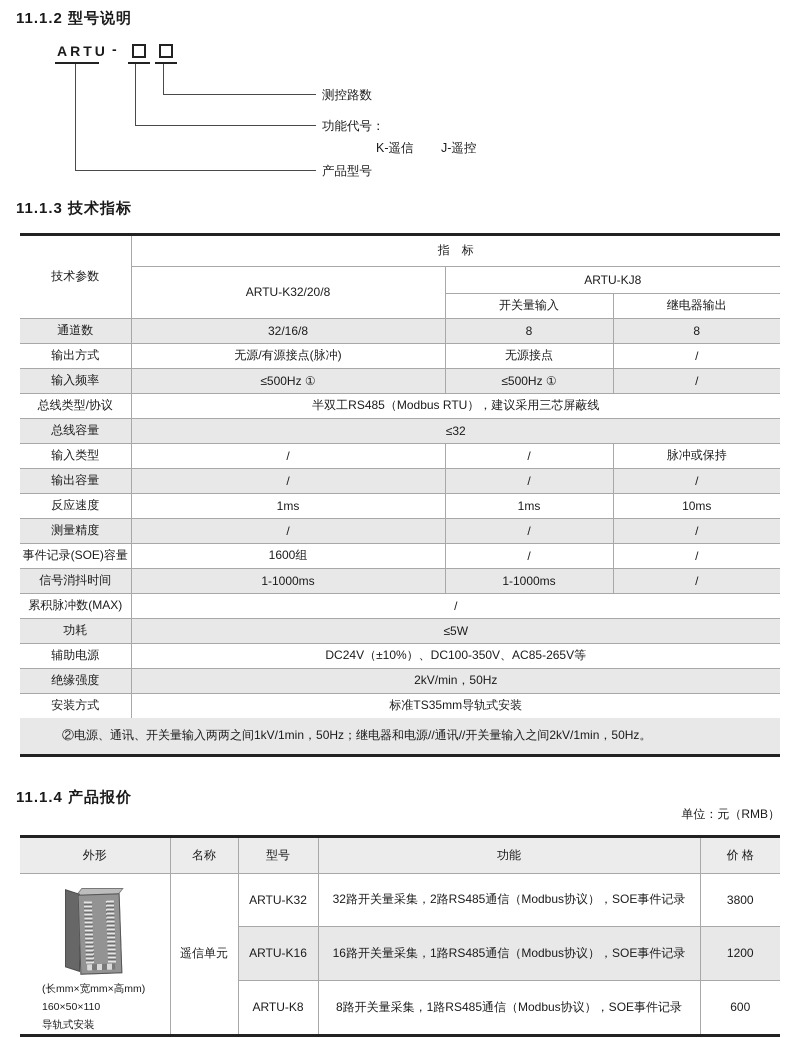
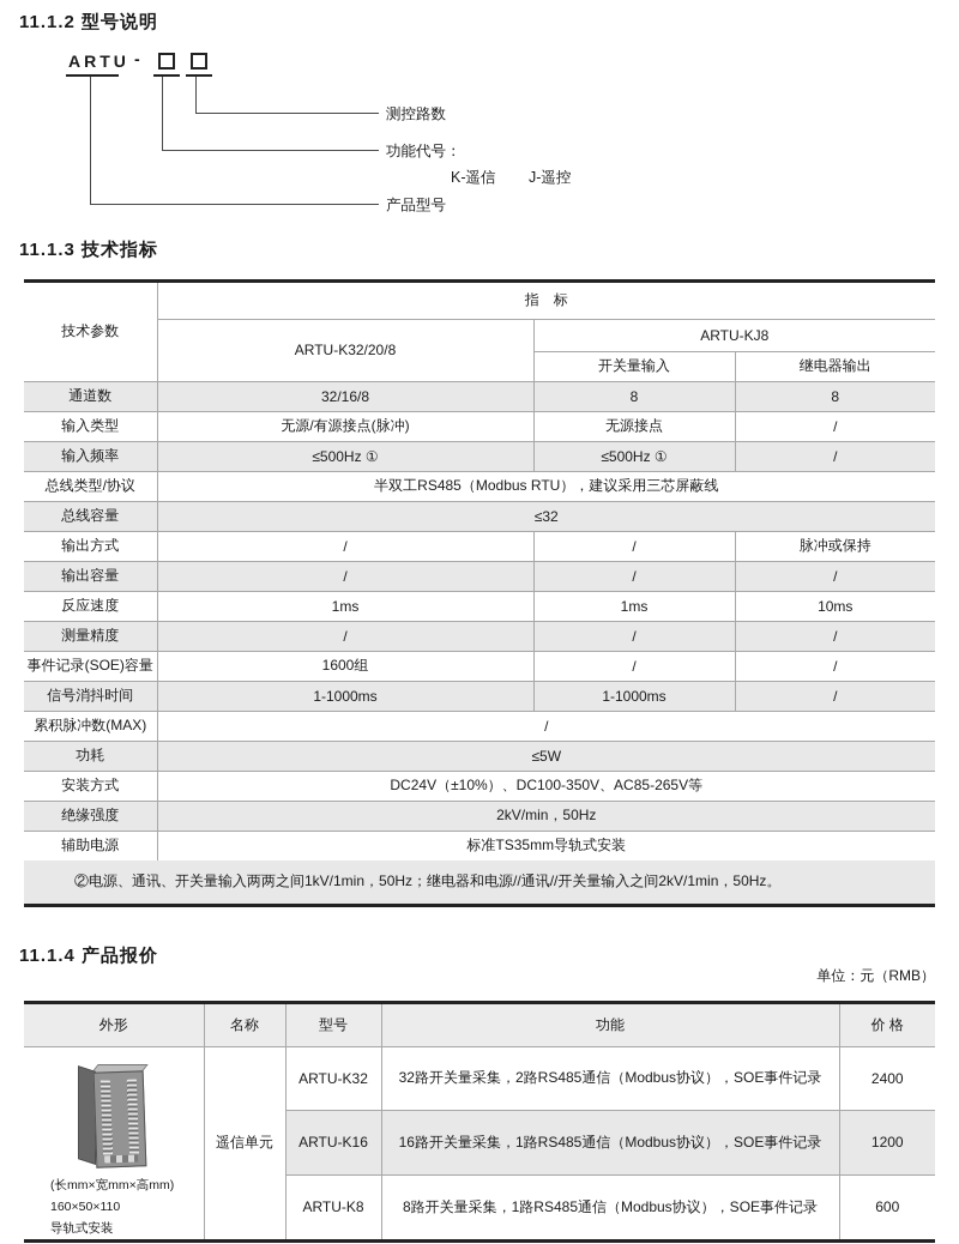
  11.1.2 型号说明
  ARTU
  -
  测控路数
  功能代号：
  K-遥信
  J-遥控
  产品型号
  11.1.3 技术指标
  技术参数	指 标
  ARTU-K32/20/8	ARTU-KJ8
  开关量输入	继电器输出
  通道数	32/16/8	8	8
- 输出方式	无源/有源接点(脉冲)	无源接点	/
+ 输入类型	无源/有源接点(脉冲)	无源接点	/
  输入频率	≤500Hz ①	≤500Hz ①	/
  总线类型/协议	半双工RS485（Modbus RTU），建议采用三芯屏蔽线
  总线容量	≤32
- 输入类型	/	/	脉冲或保持
+ 输出方式	/	/	脉冲或保持
  输出容量	/	/	/
  反应速度	1ms	1ms	10ms
  测量精度	/	/	/
  事件记录(SOE)容量	1600组	/	/
  信号消抖时间	1-1000ms	1-1000ms	/
  累积脉冲数(MAX)	/
  功耗	≤5W
- 辅助电源	DC24V（±10%）、DC100-350V、AC85-265V等
+ 安装方式	DC24V（±10%）、DC100-350V、AC85-265V等
  绝缘强度	2kV/min，50Hz
- 安装方式	标准TS35mm导轨式安装
+ 辅助电源	标准TS35mm导轨式安装
  ②电源、通讯、开关量输入两两之间1kV/1min，50Hz；继电器和电源//通讯//开关量输入之间2kV/1min，50Hz。
  11.1.4 产品报价
  单位：元（RMB）
  外形	名称	型号	功能	价 格
- (长mm×宽mm×高mm) 160×50×110 导轨式安装	遥信单元	ARTU-K32	32路开关量采集，2路RS485通信（Modbus协议），SOE事件记录	3800
+ (长mm×宽mm×高mm) 160×50×110 导轨式安装	遥信单元	ARTU-K32	32路开关量采集，2路RS485通信（Modbus协议），SOE事件记录	2400
  ARTU-K16	16路开关量采集，1路RS485通信（Modbus协议），SOE事件记录	1200
  ARTU-K8	8路开关量采集，1路RS485通信（Modbus协议），SOE事件记录	600
